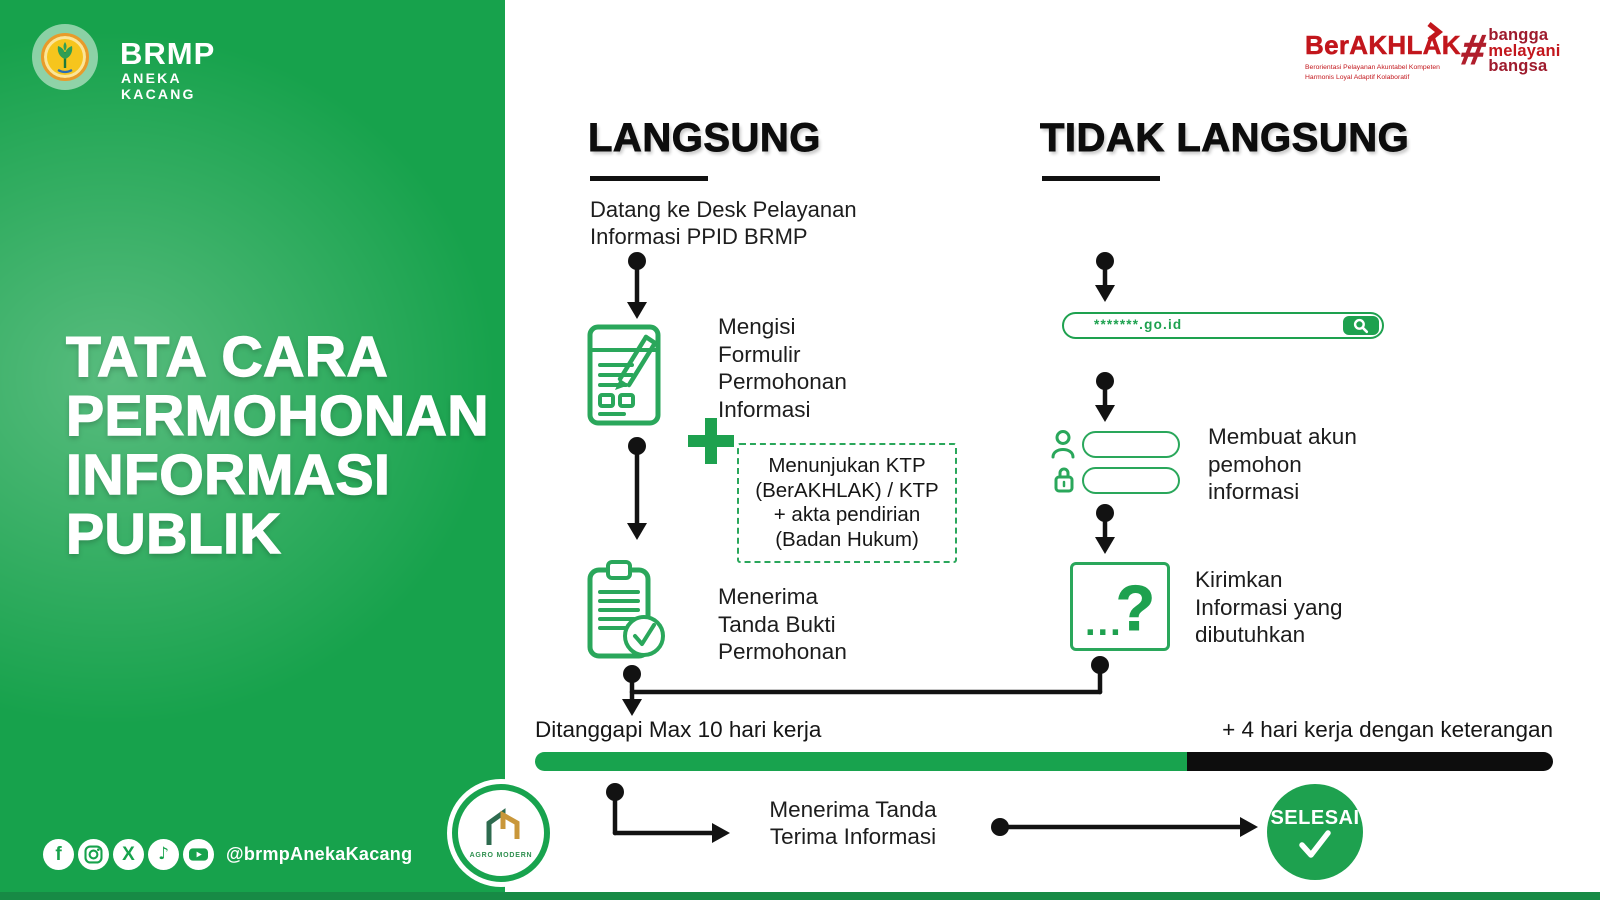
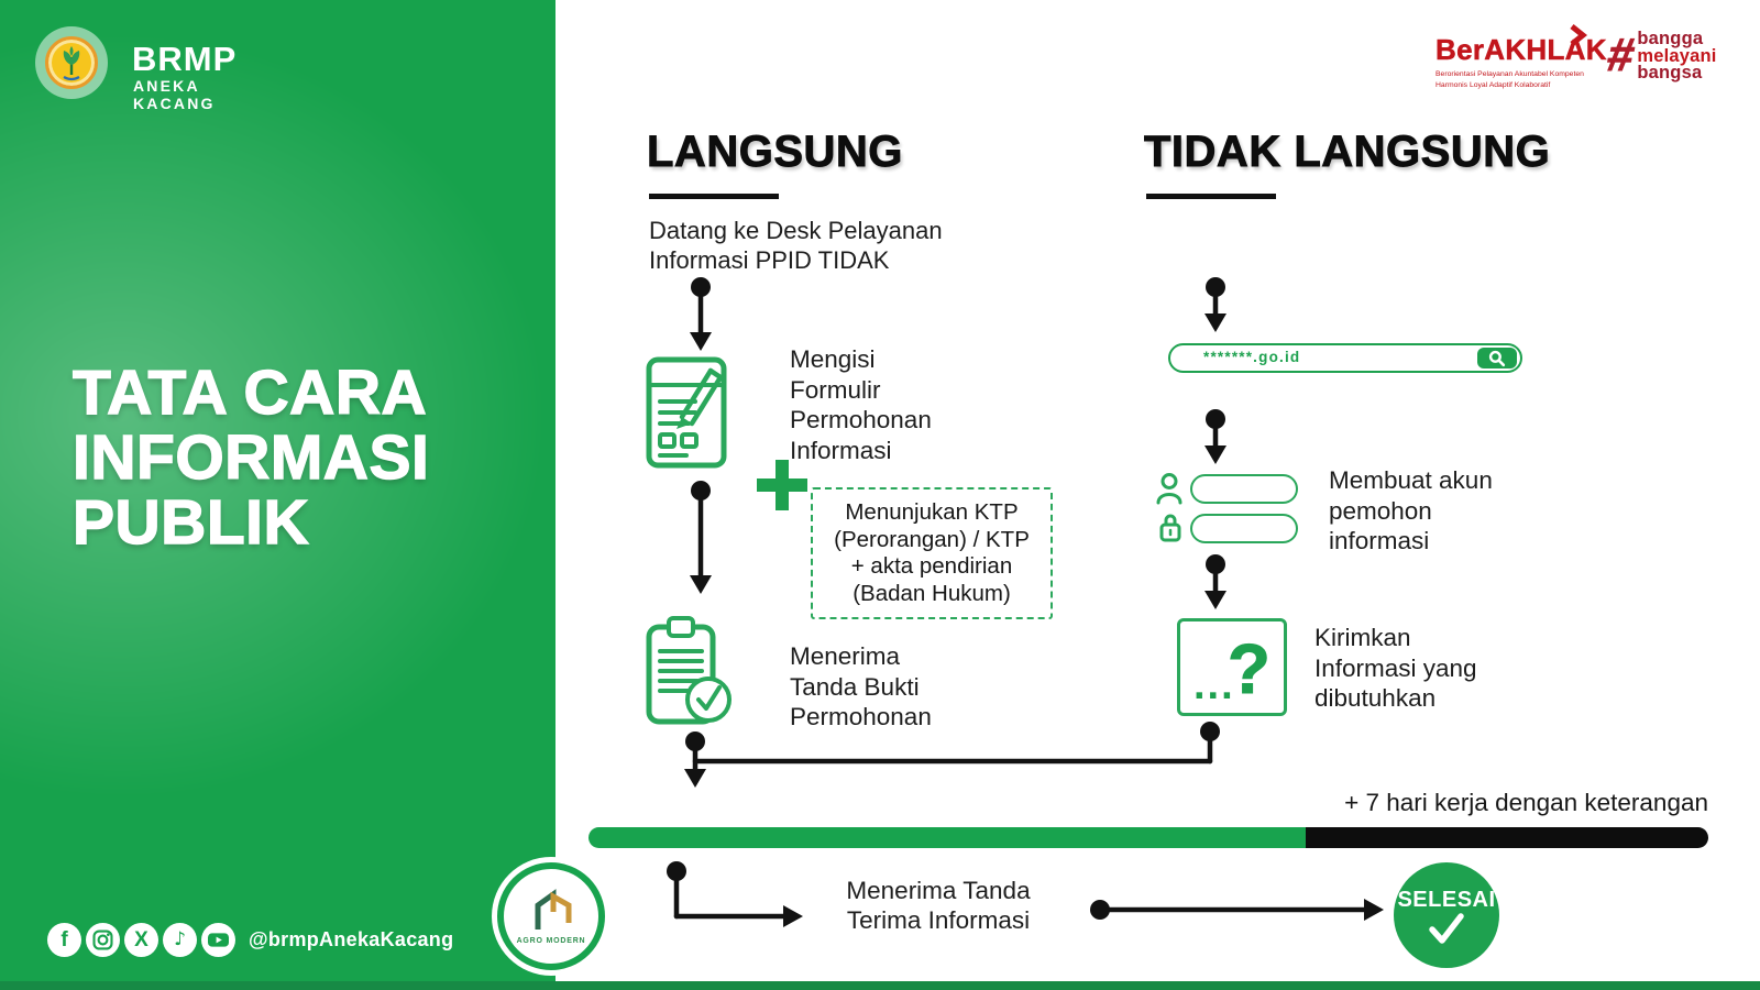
  BRMP
  ANEKA KACANG
  TATA CARA
- PERMOHONAN
  INFORMASI
  PUBLIK
  f
  X
  ♪
  @brmpAnekaKacang
  BerAKHLAK
  bangga
  melayani
  bangsa
  LANGSUNG
- Datang ke Desk Pelayanan Informasi PPID BRMP
+ Datang ke Desk Pelayanan Informasi PPID TIDAK
  TIDAK LANGSUNG
  Mengisi Formulir Permohonan Informasi
- Menunjukan KTP (BerAKHLAK) / KTP + akta pendirian (Badan Hukum)
+ Menunjukan KTP (Perorangan) / KTP + akta pendirian (Badan Hukum)
  Menerima Tanda Bukti Permohonan
  *******.go.id
  Membuat akun pemohon informasi
  ...
  ?
  Kirimkan Informasi yang dibutuhkan
- Ditanggapi Max 10 hari kerja
- + 4 hari kerja dengan keterangan
+ + 7 hari kerja dengan keterangan
  Menerima Tanda Terima Informasi
  SELESAI
